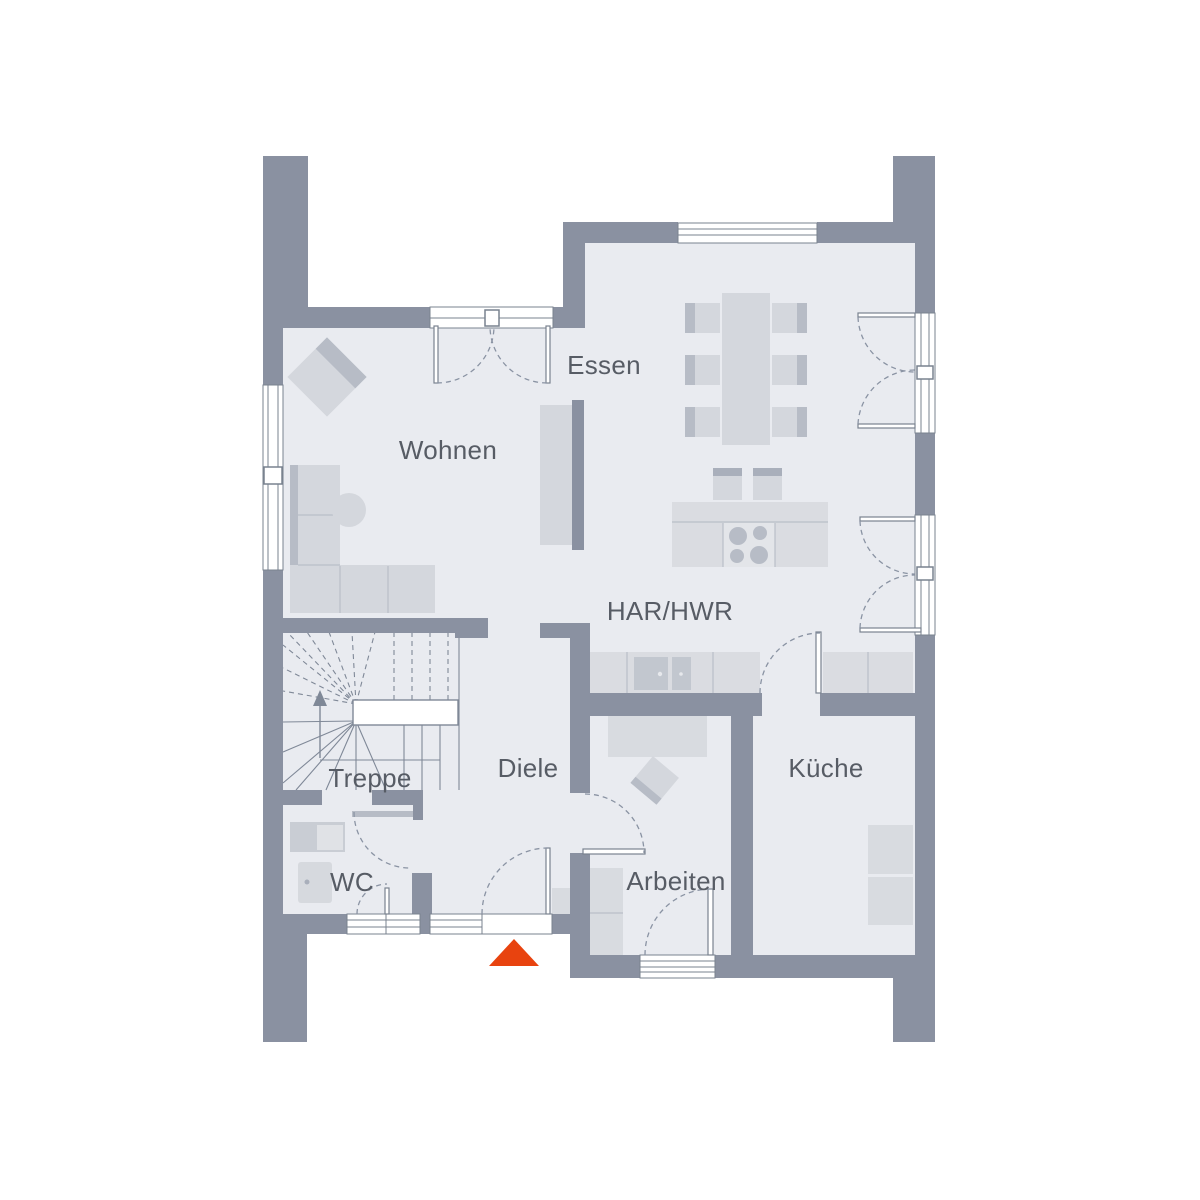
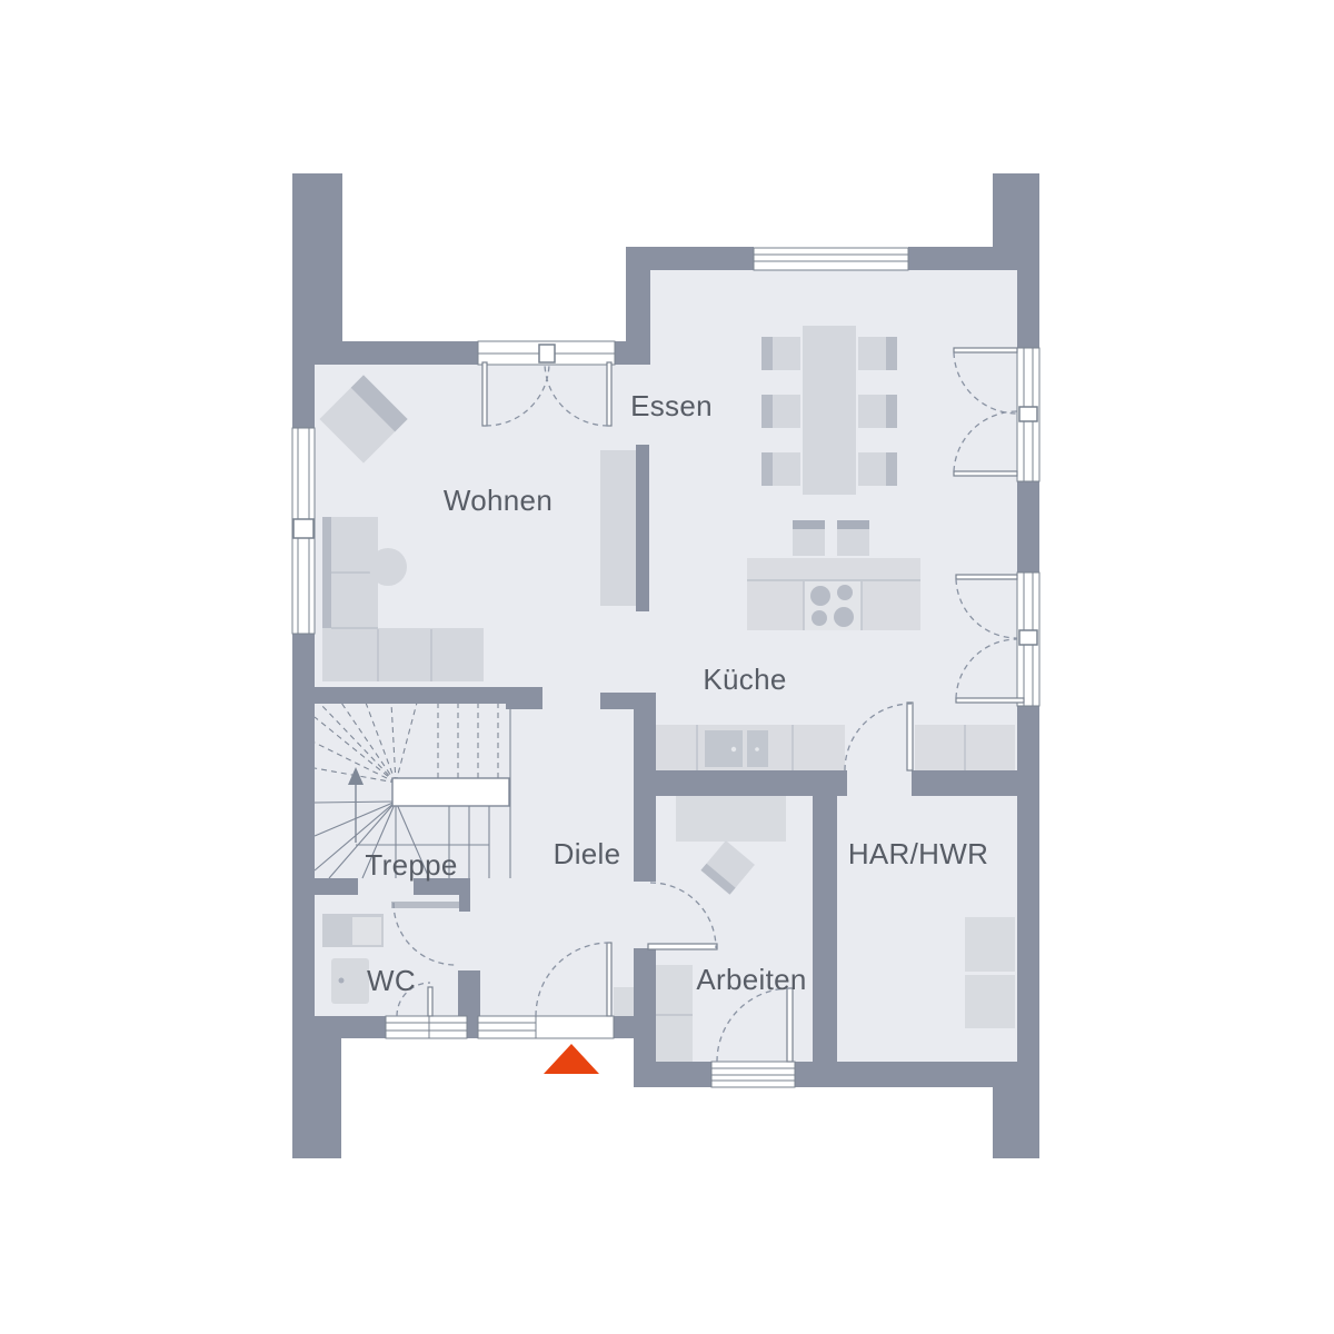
  Wohnen
  Essen
- HAR/HWR
+ Küche
  Treppe
  Diele
  WC
  Arbeiten
- Küche
+ HAR/HWR
